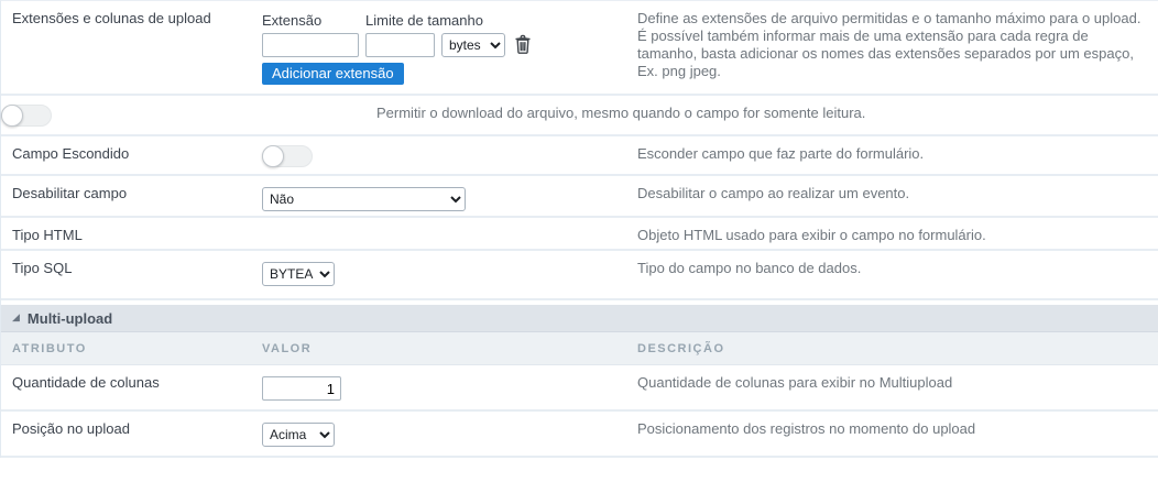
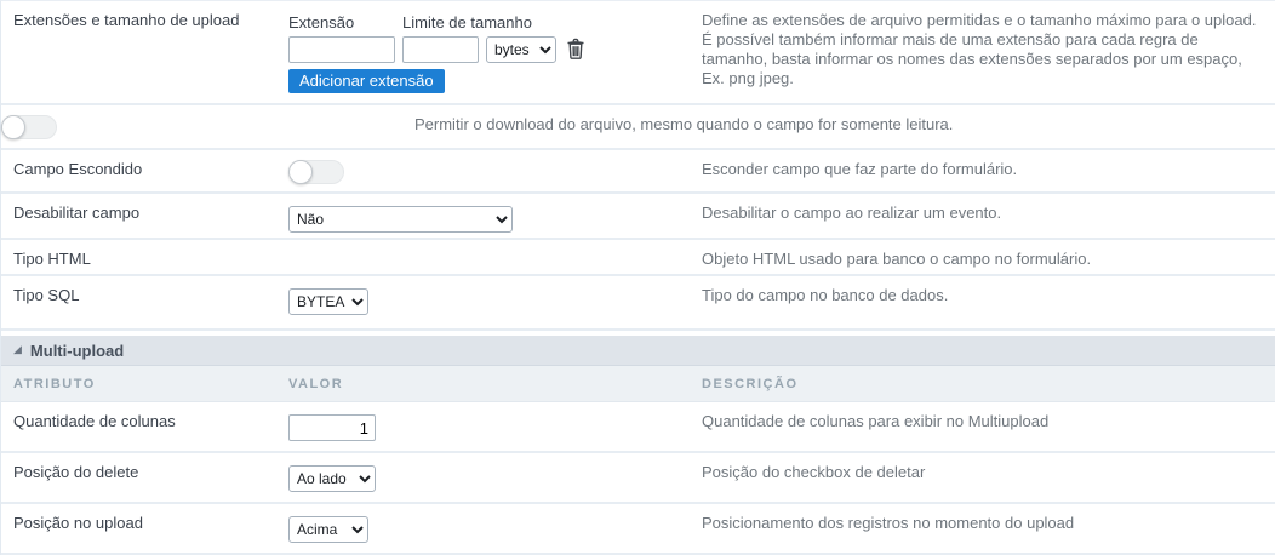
- Extensões e colunas de upload
+ Extensões e tamanho de upload
  Extensão
  Limite de tamanho
  bytes
  Adicionar extensão
- Define as extensões de arquivo permitidas e o tamanho máximo para o upload. É possível também informar mais de uma extensão para cada regra de tamanho, basta adicionar os nomes das extensões separados por um espaço, Ex. png jpeg.
+ Define as extensões de arquivo permitidas e o tamanho máximo para o upload. É possível também informar mais de uma extensão para cada regra de tamanho, basta informar os nomes das extensões separados por um espaço, Ex. png jpeg.
  Permitir o download do arquivo, mesmo quando o campo for somente leitura.
  Campo Escondido
  Esconder campo que faz parte do formulário.
  Desabilitar campo
  Não
  Desabilitar o campo ao realizar um evento.
  Tipo HTML
- Objeto HTML usado para exibir o campo no formulário.
+ Objeto HTML usado para banco o campo no formulário.
  Tipo SQL
  BYTEA
  Tipo do campo no banco de dados.
  ◢
  Multi-upload
  ATRIBUTO
  VALOR
  DESCRIÇÃO
  Quantidade de colunas
  1
  Quantidade de colunas para exibir no Multiupload
+ Posição do delete
+ Ao lado
+ Posição do checkbox de deletar
  Posição no upload
  Acima
  Posicionamento dos registros no momento do upload
